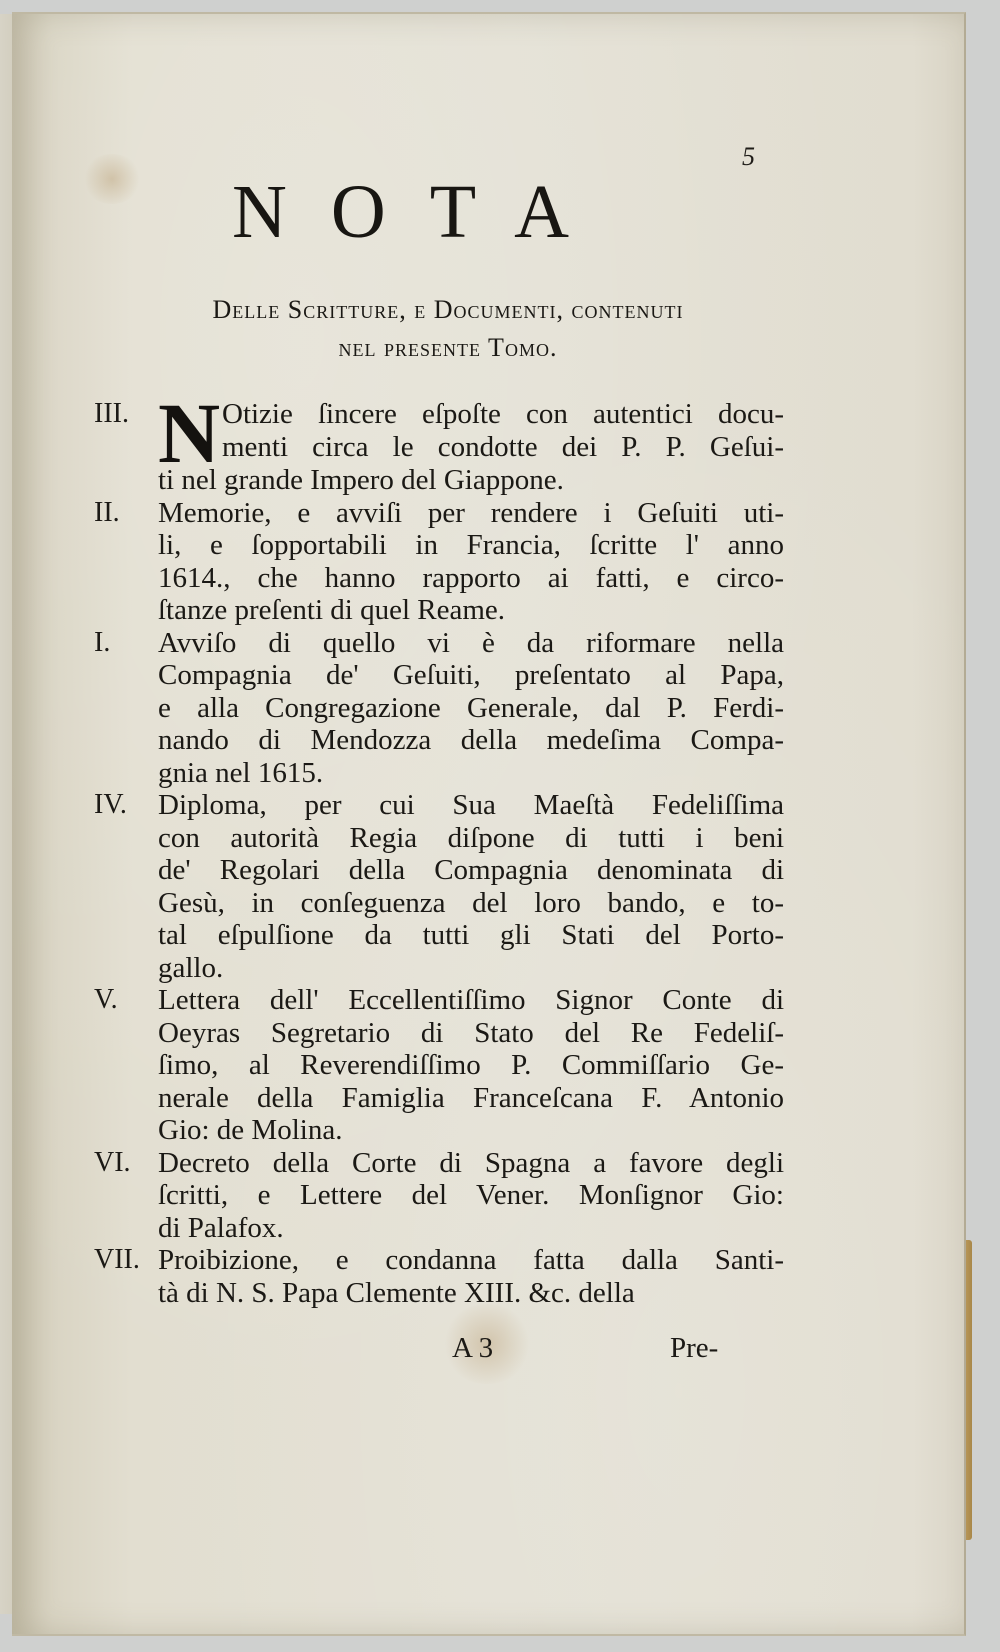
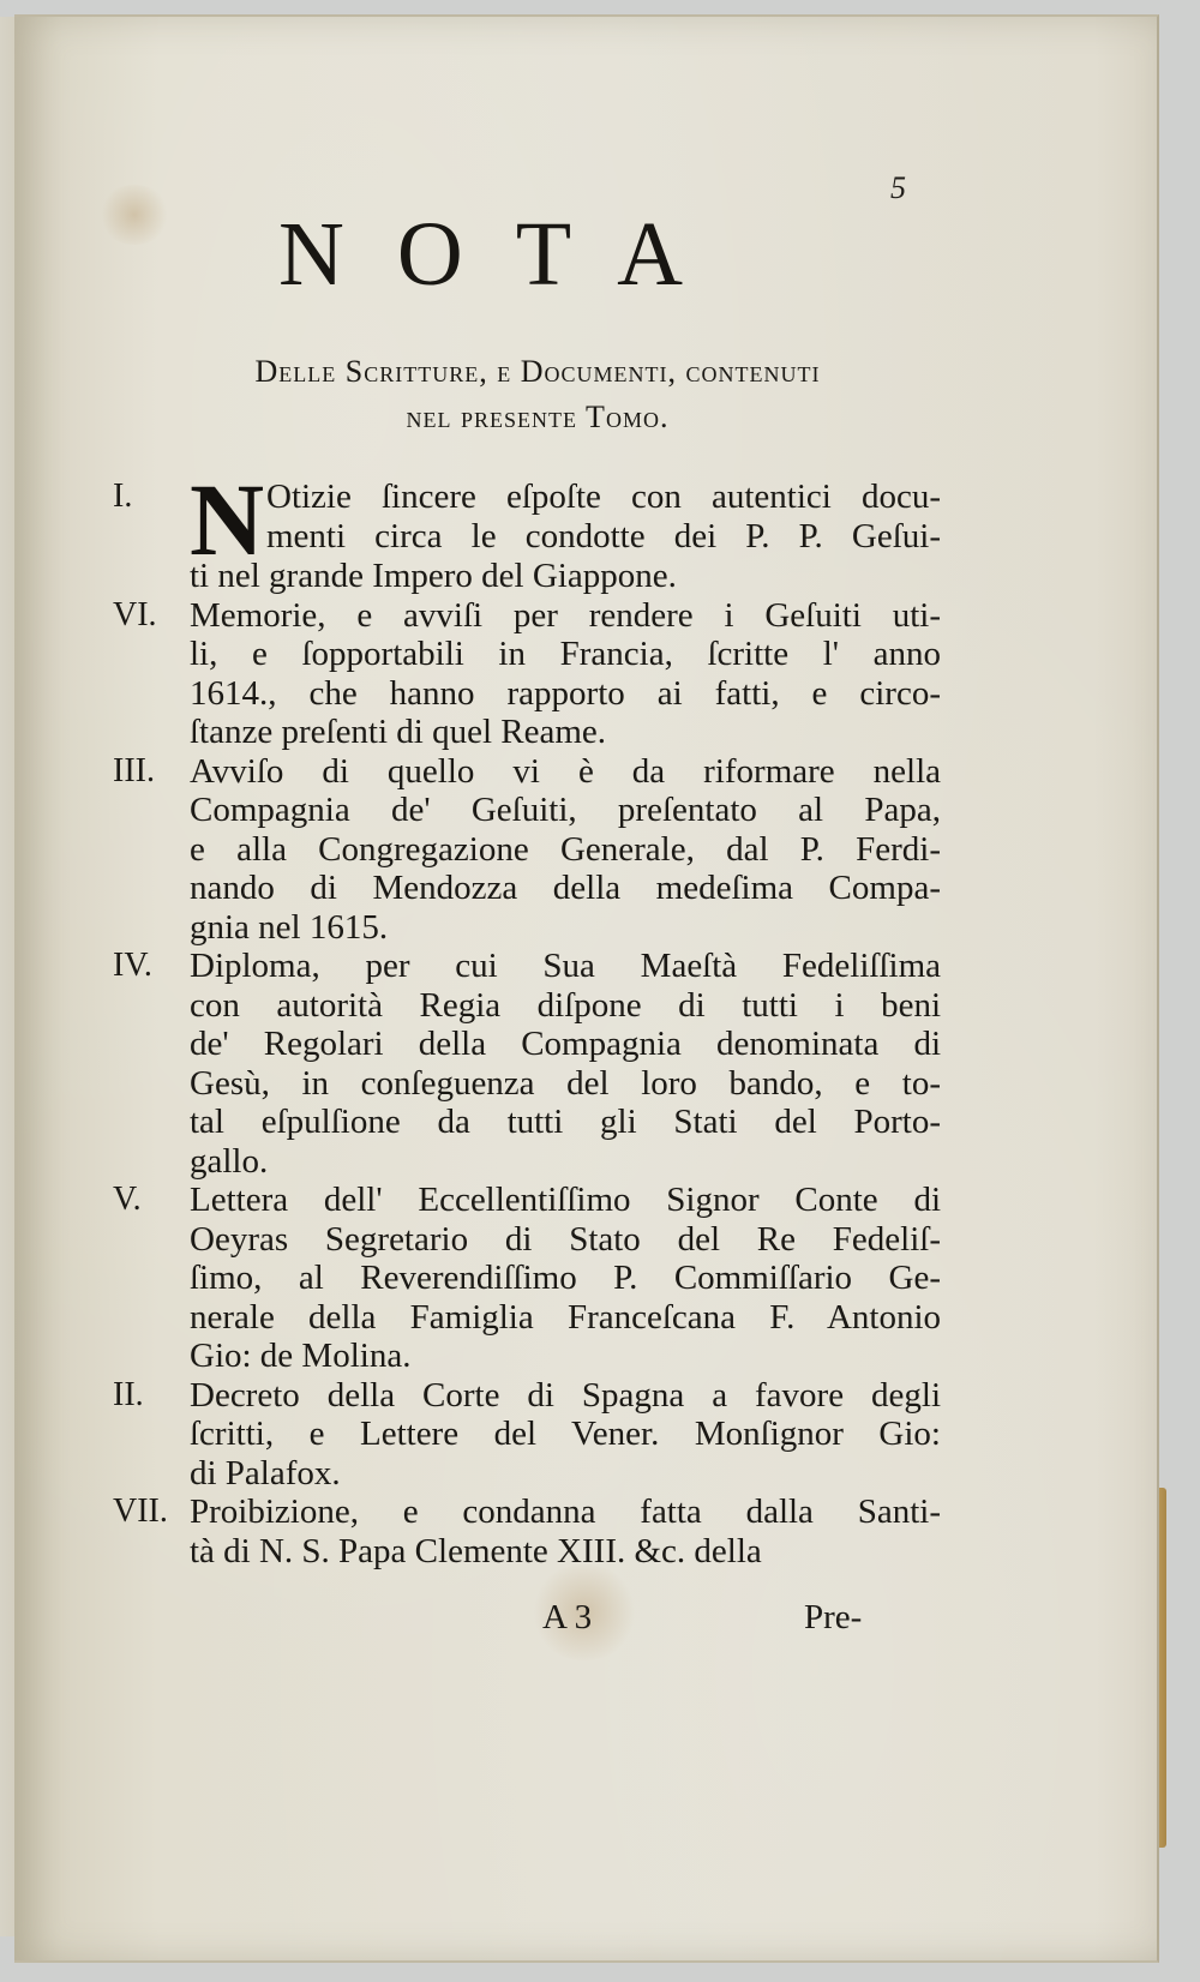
  5
  NOTA
  Delle Scritture, e Documenti, contenuti
  nel presente Tomo.
- III.
+ I.
  N
  Otizie ſincere eſpoſte con autentici docu-
  menti circa le condotte dei P. P. Geſui-
  ti nel grande Impero del Giappone.
- II.
+ VI.
  Memorie, e avviſi per rendere i Geſuiti uti-
  li, e ſopportabili in Francia, ſcritte l' anno
  1614., che hanno rapporto ai fatti, e circo-
  ſtanze preſenti di quel Reame.
- I.
+ III.
  Avviſo di quello vi è da riformare nella
  Compagnia de' Geſuiti, preſentato al Papa,
  e alla Congregazione Generale, dal P. Ferdi-
  nando di Mendozza della medeſima Compa-
  gnia nel 1615.
  IV.
  Diploma, per cui Sua Maeſtà Fedeliſſima
  con autorità Regia diſpone di tutti i beni
  de' Regolari della Compagnia denominata di
  Gesù, in conſeguenza del loro bando, e to-
  tal eſpulſione da tutti gli Stati del Porto-
  gallo.
  V.
  Lettera dell' Eccellentiſſimo Signor Conte di
  Oeyras Segretario di Stato del Re Fedeliſ-
  ſimo, al Reverendiſſimo P. Commiſſario Ge-
  nerale della Famiglia Franceſcana F. Antonio
  Gio: de Molina.
- VI.
+ II.
  Decreto della Corte di Spagna a favore degli
  ſcritti, e Lettere del Vener. Monſignor Gio:
  di Palafox.
  VII.
  Proibizione, e condanna fatta dalla Santi-
  tà di N. S. Papa Clemente XIII. &c. della
  A 3
  Pre-
